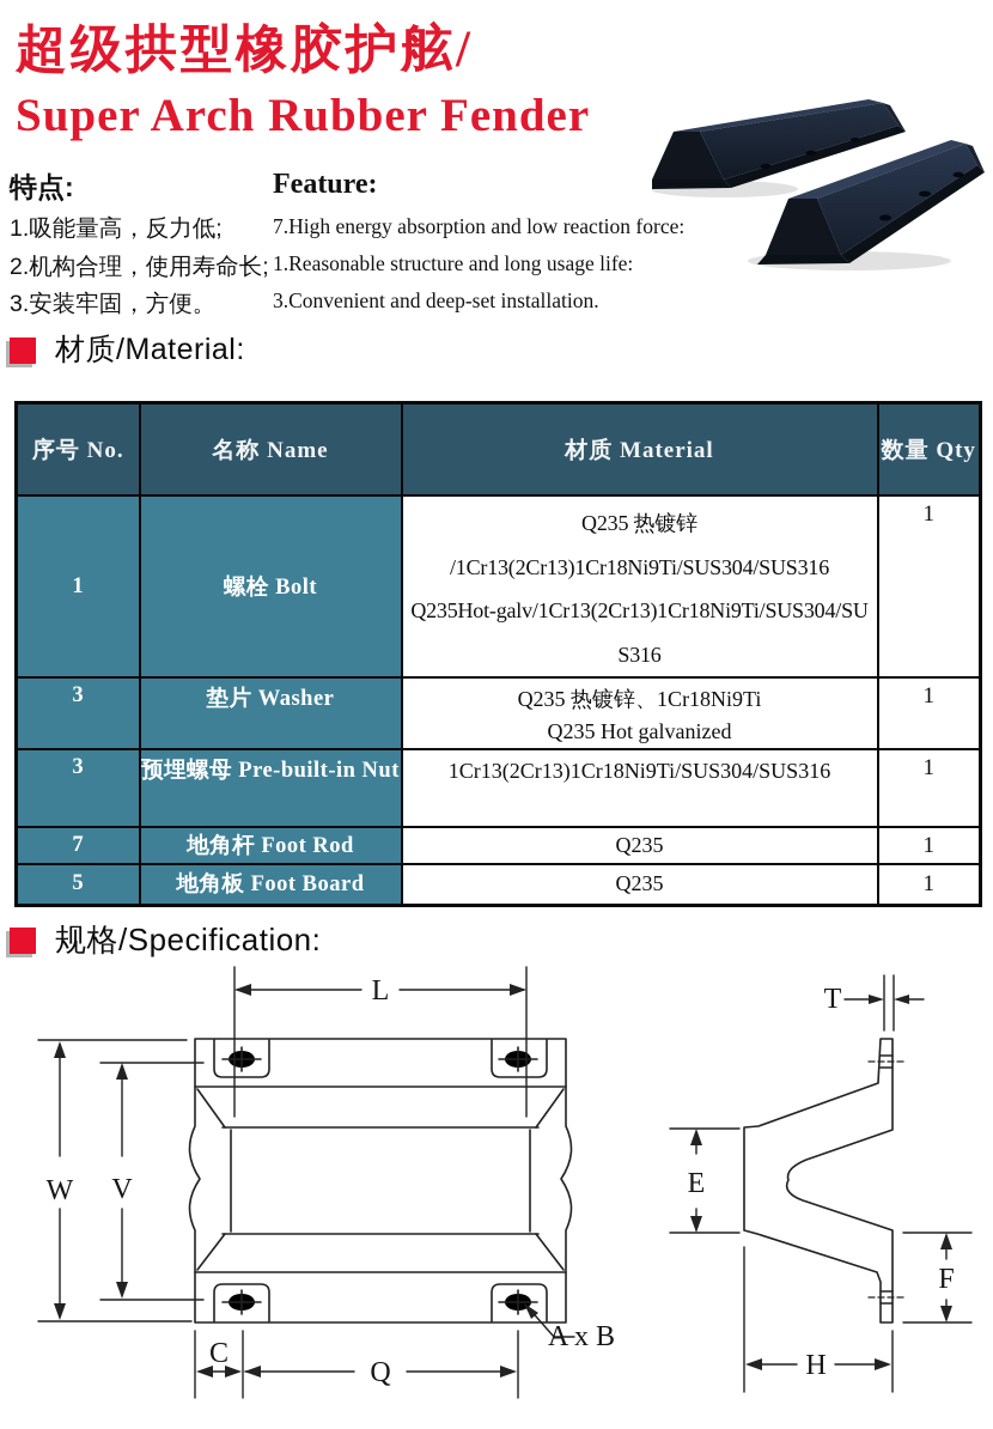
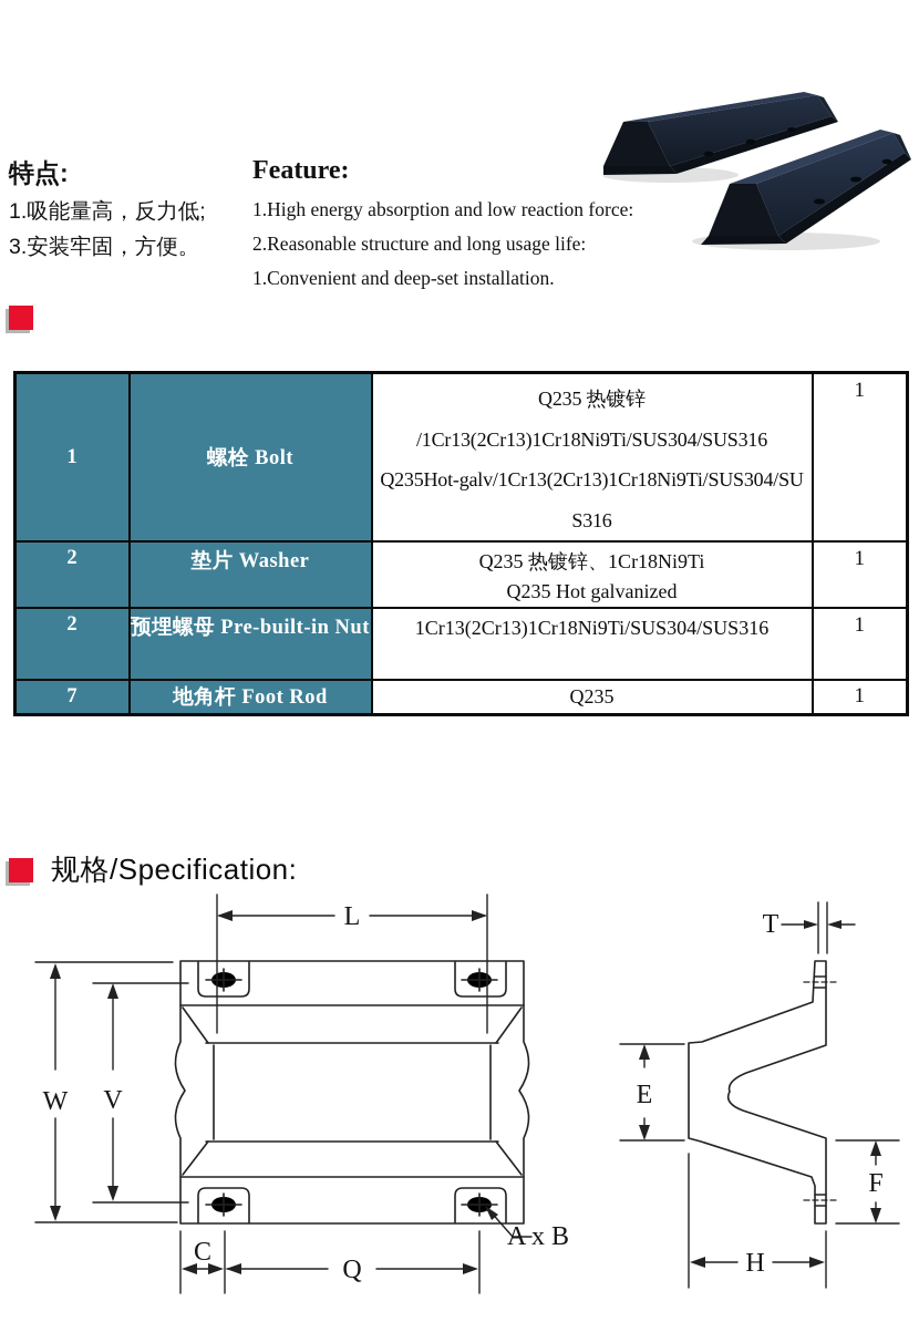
- 超级拱型橡胶护舷/
- Super Arch Rubber Fender
  特点:
  1.吸能量高，反力低;
- 2.机构合理，使用寿命长;
  3.安装牢固，方便。
  Feature:
- 7.High energy absorption and low reaction force:
+ 1.High energy absorption and low reaction force:
- 1.Reasonable structure and long usage life:
+ 2.Reasonable structure and long usage life:
- 3.Convenient and deep-set installation.
+ 1.Convenient and deep-set installation.
- 材质/Material:
- 序号 No.	名称 Name	材质 Material	数量 Qty
  1	螺栓 Bolt	Q235 热镀锌 /1Cr13(2Cr13)1Cr18Ni9Ti/SUS304/SUS316 Q235Hot-galv/1Cr13(2Cr13)1Cr18Ni9Ti/SUS304/SU S316	1
- 3	垫片 Washer	Q235 热镀锌、1Cr18Ni9Ti Q235 Hot galvanized	1
+ 2	垫片 Washer	Q235 热镀锌、1Cr18Ni9Ti Q235 Hot galvanized	1
- 3	预埋螺母 Pre-built-in Nut	1Cr13(2Cr13)1Cr18Ni9Ti/SUS304/SUS316	1
+ 2	预埋螺母 Pre-built-in Nut	1Cr13(2Cr13)1Cr18Ni9Ti/SUS304/SUS316	1
  7	地角杆 Foot Rod	Q235	1
- 5	地角板 Foot Board	Q235	1
  规格/Specification:
  L
  W
  V
  C
  Q
  A x B
  T
  E
  F
  H
